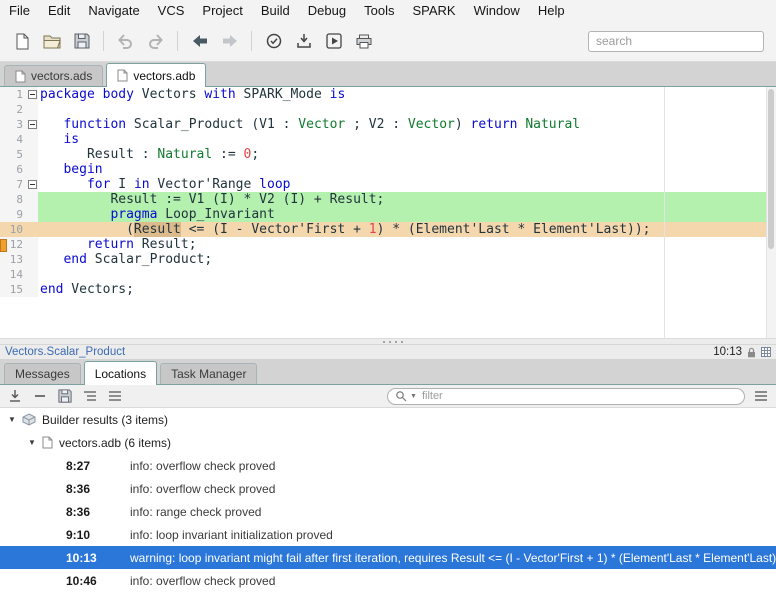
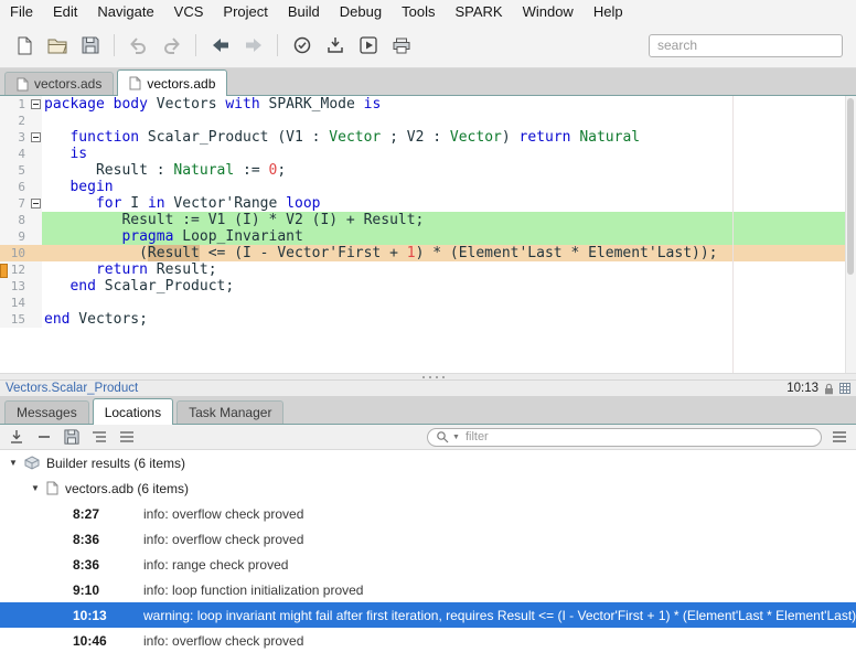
  File
  Edit
  Navigate
  VCS
  Project
  Build
  Debug
  Tools
  SPARK
  Window
  Help
  search
  vectors.ads
  vectors.adb
  1
  package body Vectors with SPARK_Mode is
  2
  3
  function Scalar_Product (V1 : Vector ; V2 : Vector) return Natural
  4
  is
  5
  Result : Natural := 0;
  6
  begin
  7
  for I in Vector'Range loop
  8
  Result := V1 (I) * V2 (I) + Result;
  9
  pragma Loop_Invariant
  10
  (Result <= (I - Vector'First + 1) * (Element'Last * Element'Last));
  12
  return Result;
  13
  end Scalar_Product;
  14
  15
  end Vectors;
  Vectors.Scalar_Product
  10:13
  Messages
  Locations
  Task Manager
  filter
  ▼
- Builder results (3 items)
+ Builder results (6 items)
  ▼
  vectors.adb (6 items)
  8:27
  info: overflow check proved
  8:36
  info: overflow check proved
  8:36
  info: range check proved
  9:10
- info: loop invariant initialization proved
+ info: loop function initialization proved
  10:13
  warning: loop invariant might fail after first iteration, requires Result <= (I - Vector'First + 1) * (Element'Last * Element'Last)
  10:46
  info: overflow check proved
